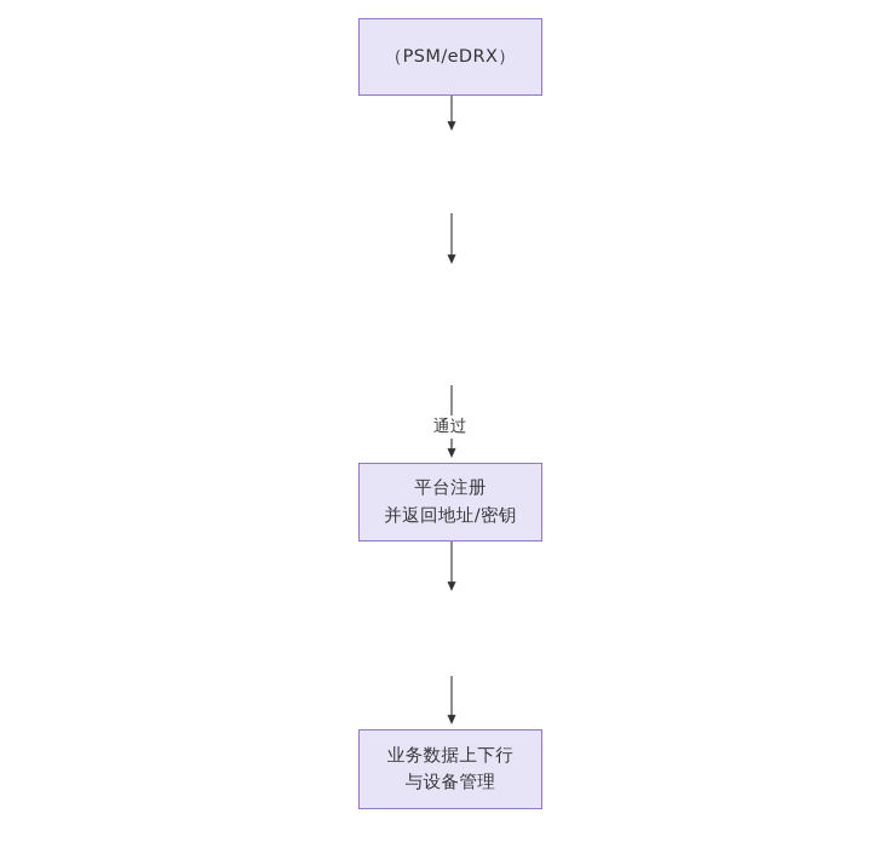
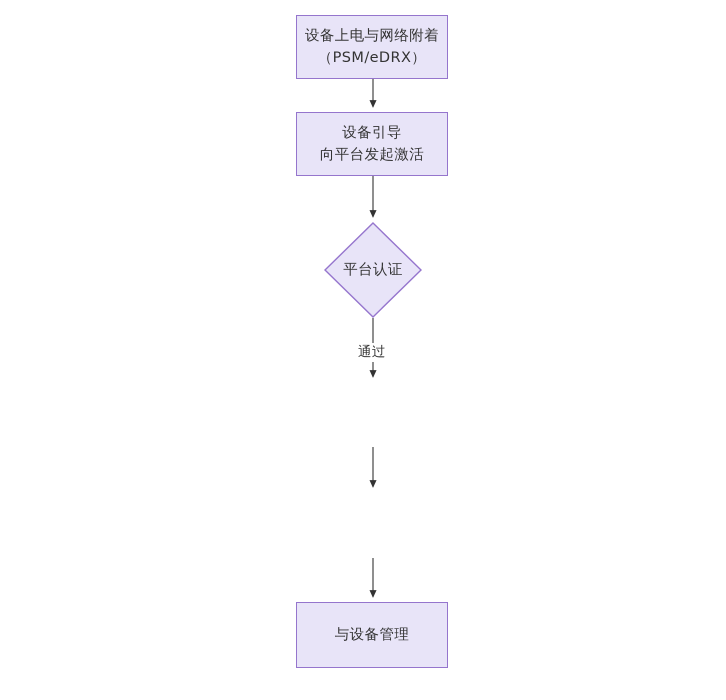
+ 设备上电与网络附着
  （PSM/eDRX）
+ 设备引导
+ 向平台发起激活
+ 平台认证
  通过
- 平台注册
- 并返回地址/密钥
- 业务数据上下行
  与设备管理
